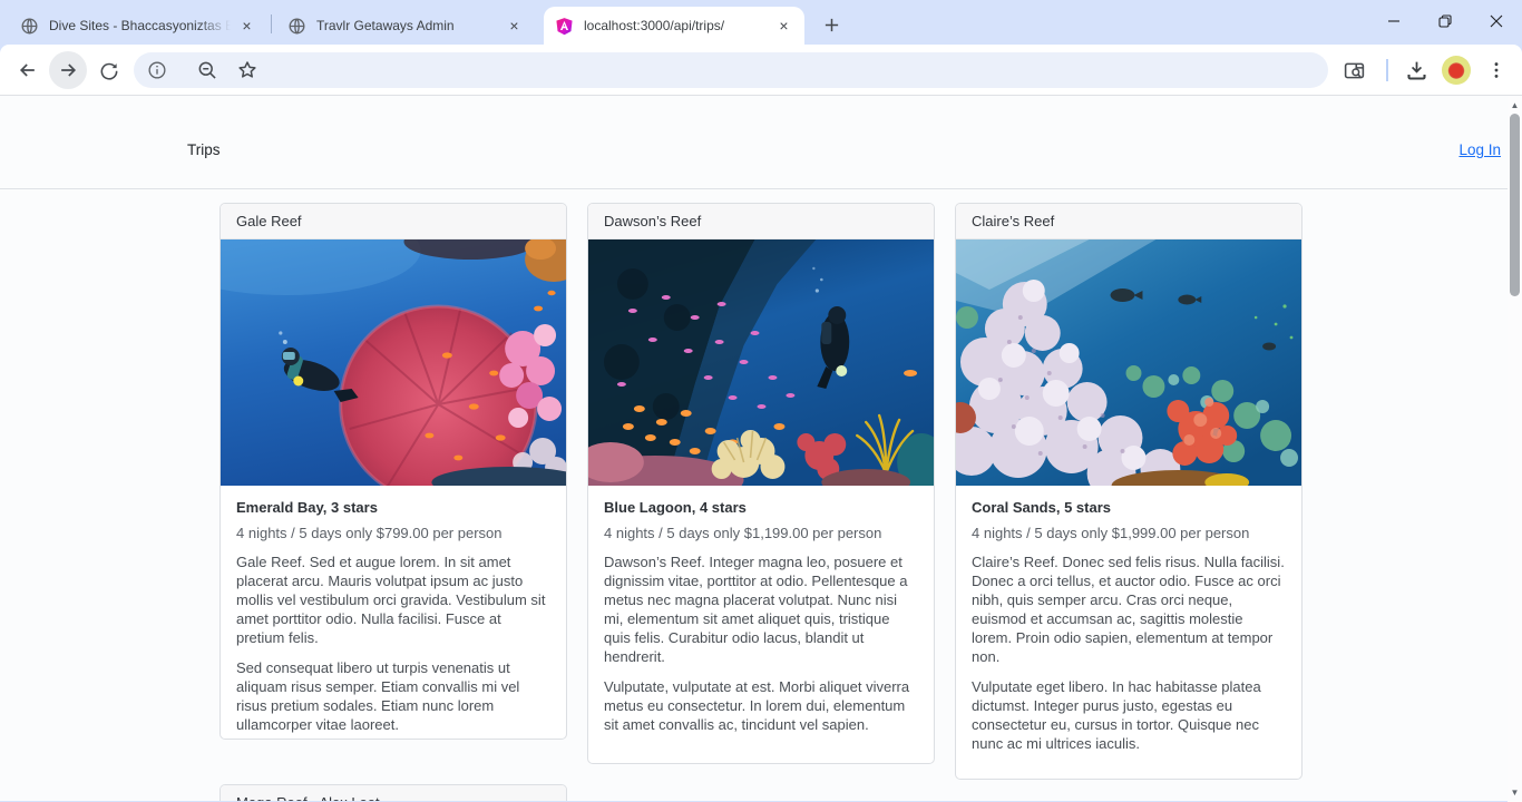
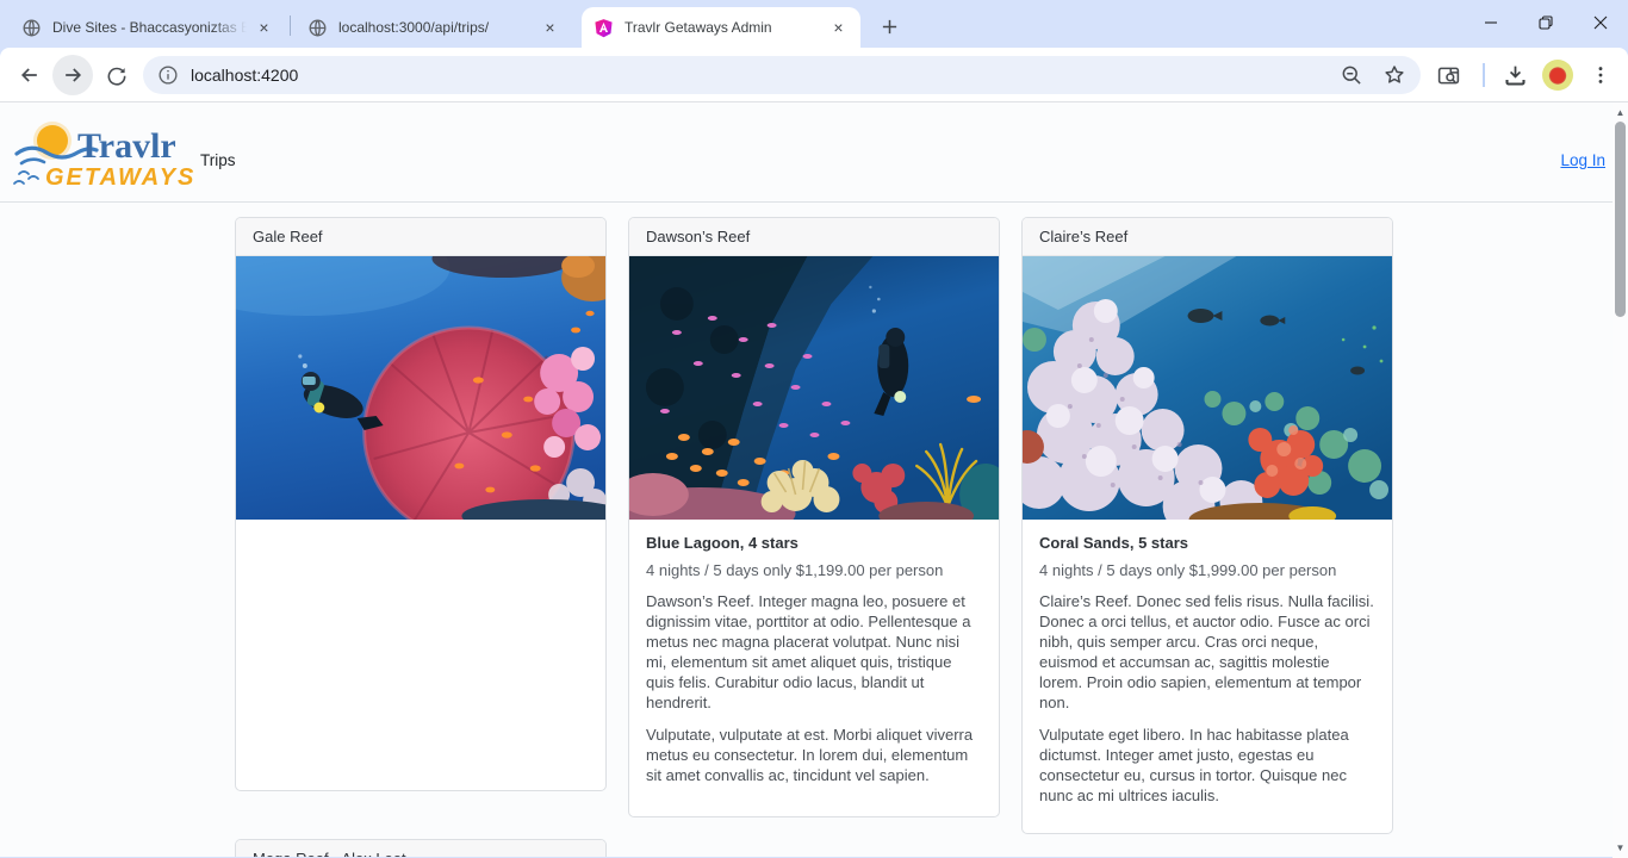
  Dive Sites - Bhaccasyoniztas B
  ×
- Travlr Getaways Admin
+ localhost:3000/api/trips/
  ×
- localhost:3000/api/trips/
+ Travlr Getaways Admin
  ×
+ localhost:4200
+ Travlr
+ GETAWAYS
  Trips
  Log In
  Gale Reef
- Emerald Bay, 3 stars
- 4 nights / 5 days only $799.00 per person
- Gale Reef. Sed et augue lorem. In sit amet placerat arcu. Mauris volutpat ipsum ac justo mollis vel vestibulum orci gravida. Vestibulum sit amet porttitor odio. Nulla facilisi. Fusce at pretium felis.
- Sed consequat libero ut turpis venenatis ut aliquam risus semper. Etiam convallis mi vel risus pretium sodales. Etiam nunc lorem ullamcorper vitae laoreet.
  Dawson’s Reef
  Blue Lagoon, 4 stars
  4 nights / 5 days only $1,199.00 per person
  Dawson’s Reef. Integer magna leo, posuere et dignissim vitae, porttitor at odio. Pellentesque a metus nec magna placerat volutpat. Nunc nisi mi, elementum sit amet aliquet quis, tristique quis felis. Curabitur odio lacus, blandit ut hendrerit.
  Vulputate, vulputate at est. Morbi aliquet viverra metus eu consectetur. In lorem dui, elementum sit amet convallis ac, tincidunt vel sapien.
  Claire’s Reef
  Coral Sands, 5 stars
  4 nights / 5 days only $1,999.00 per person
  Claire’s Reef. Donec sed felis risus. Nulla facilisi. Donec a orci tellus, et auctor odio. Fusce ac orci nibh, quis semper arcu. Cras orci neque, euismod et accumsan ac, sagittis molestie lorem. Proin odio sapien, elementum at tempor non.
- Vulputate eget libero. In hac habitasse platea dictumst. Integer purus justo, egestas eu consectetur eu, cursus in tortor. Quisque nec nunc ac mi ultrices iaculis.
+ Vulputate eget libero. In hac habitasse platea dictumst. Integer amet justo, egestas eu consectetur eu, cursus in tortor. Quisque nec nunc ac mi ultrices iaculis.
  ▲
  ▼
